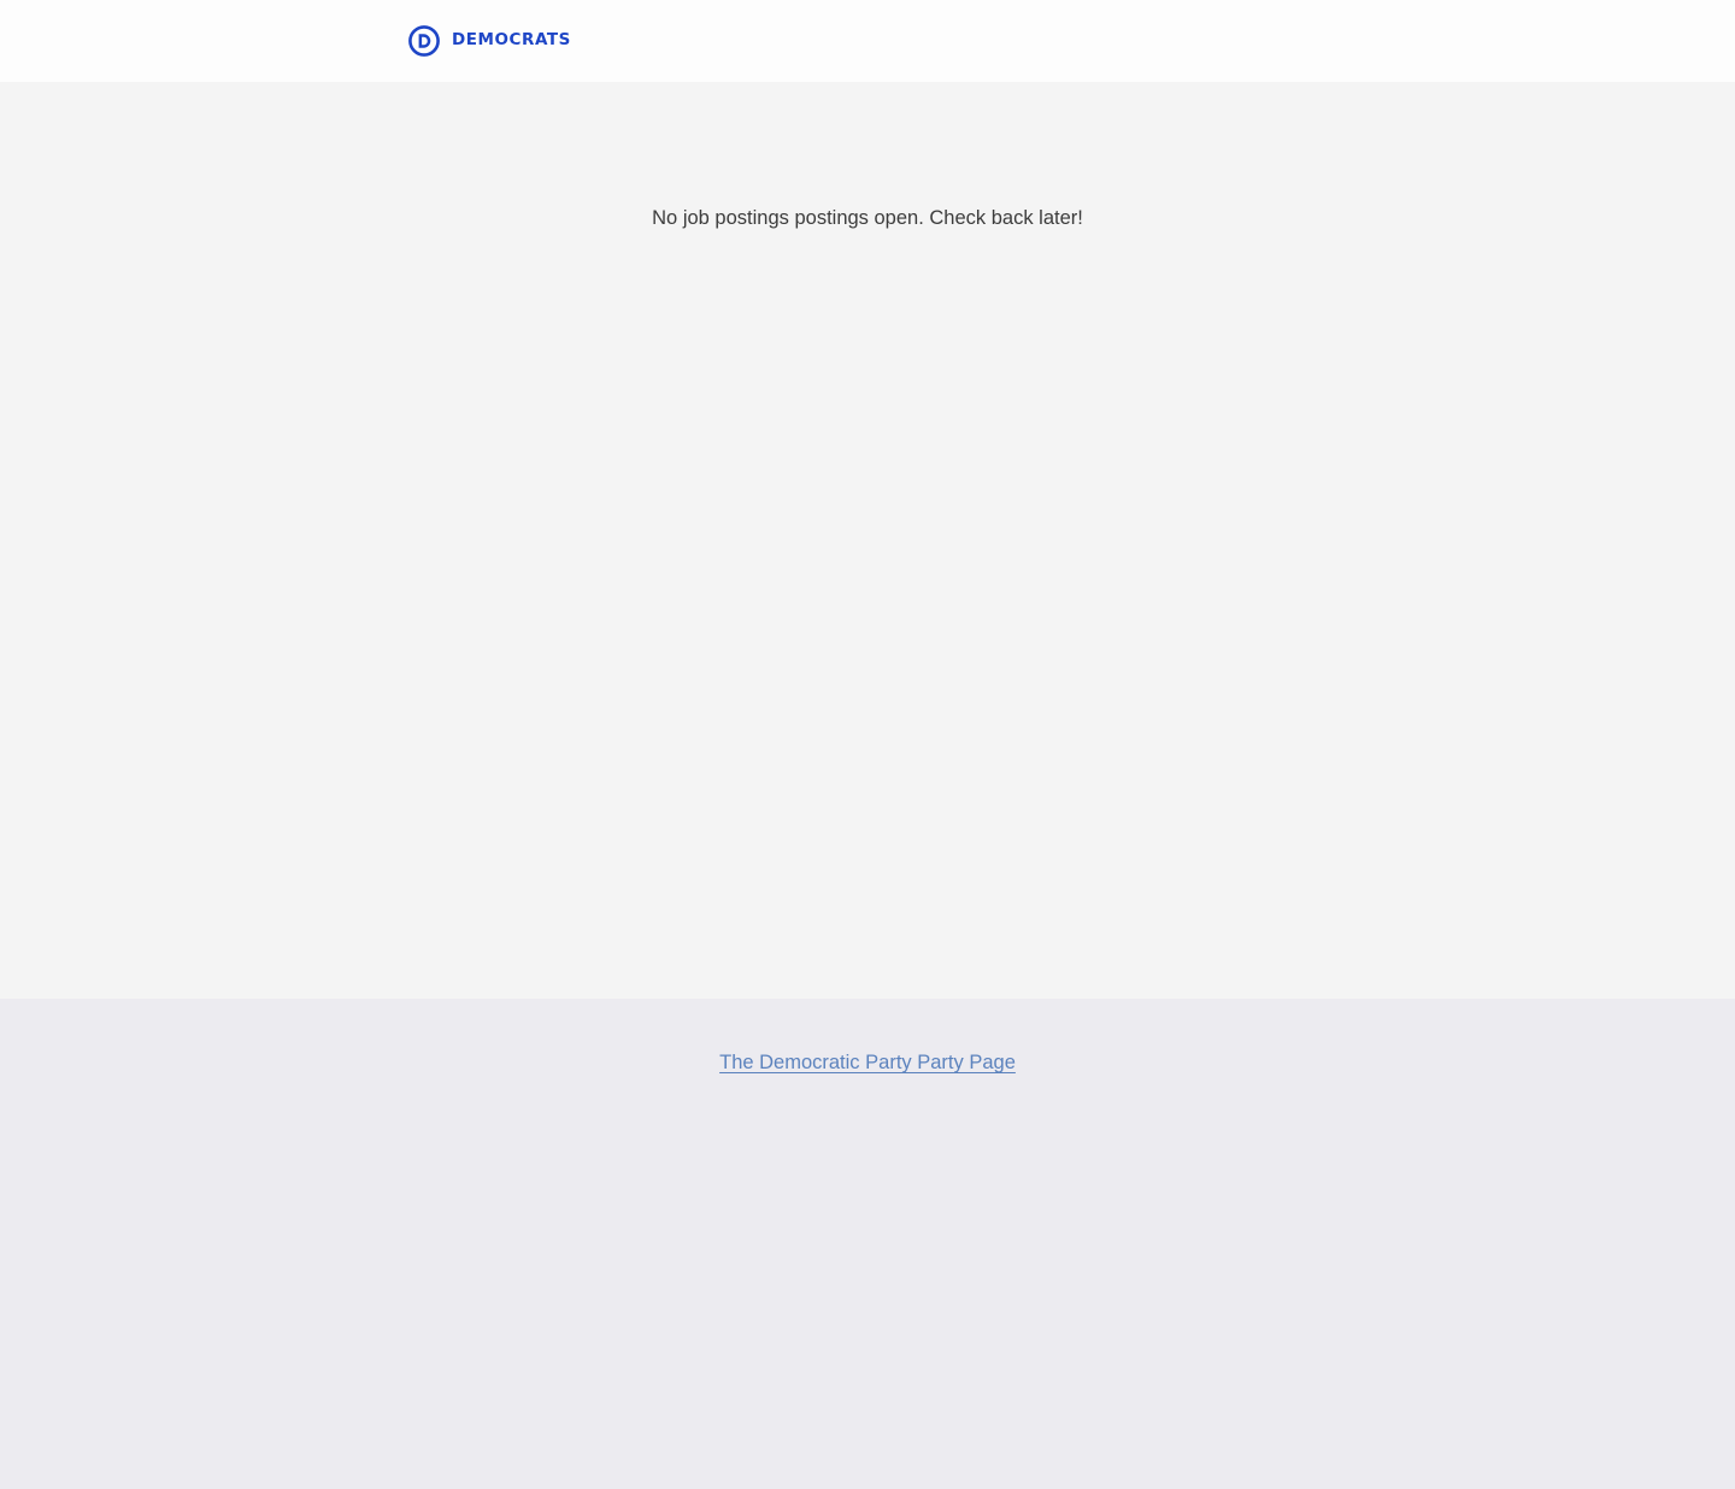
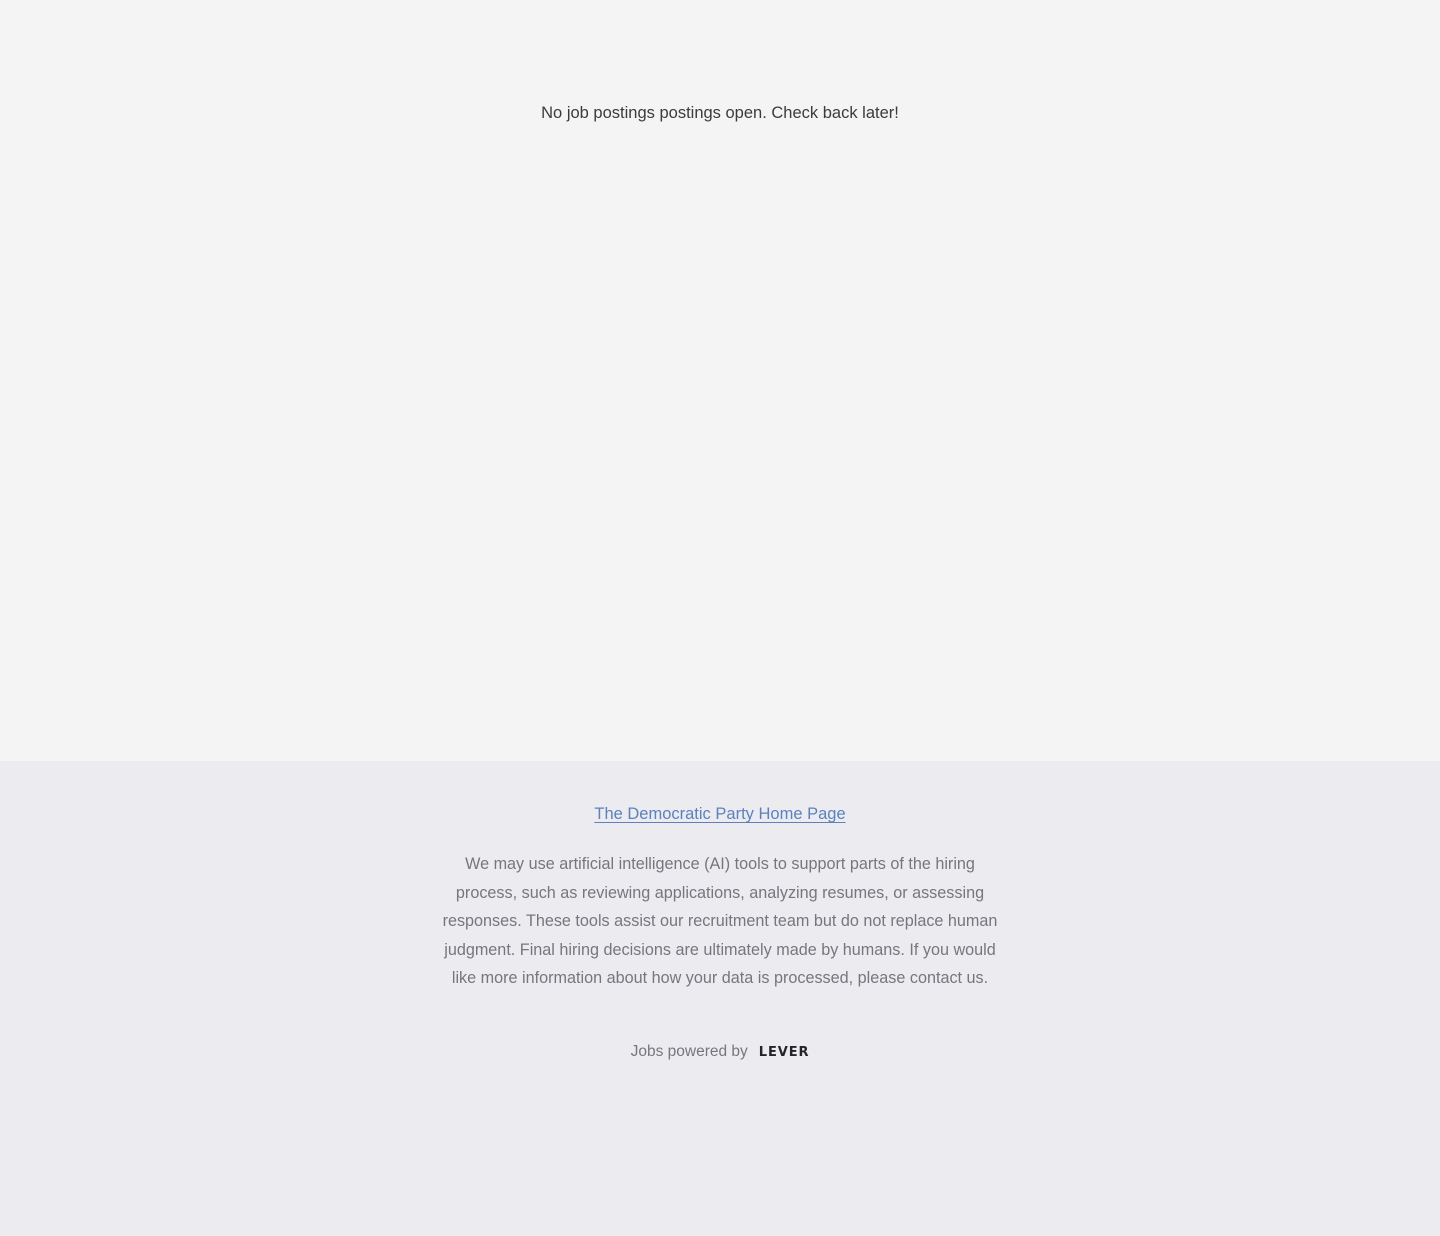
- DEMOCRATS
  No job postings postings open. Check back later!
- The Democratic Party Party Page
+ The Democratic Party Home Page
+ We may use artificial intelligence (AI) tools to support parts of the hiring process, such as reviewing applications, analyzing resumes, or assessing responses. These tools assist our recruitment team but do not replace human judgment. Final hiring decisions are ultimately made by humans. If you would like more information about how your data is processed, please contact us.
+ Jobs powered by
+ LEVER
